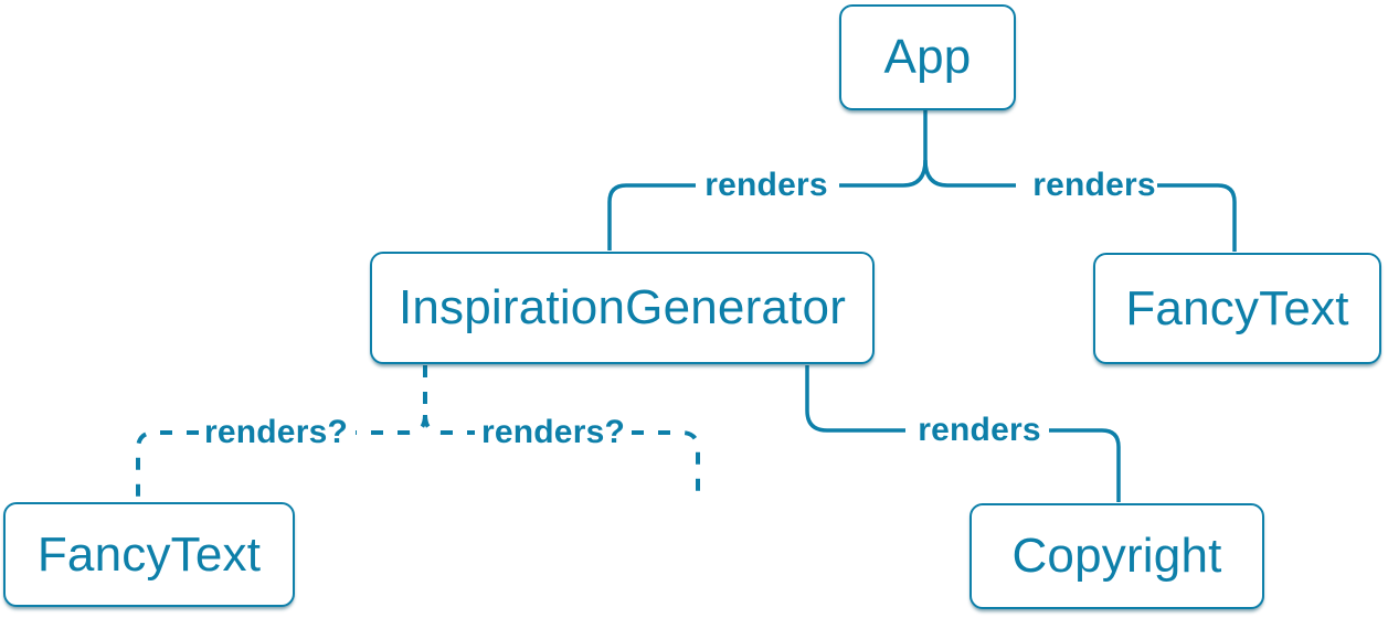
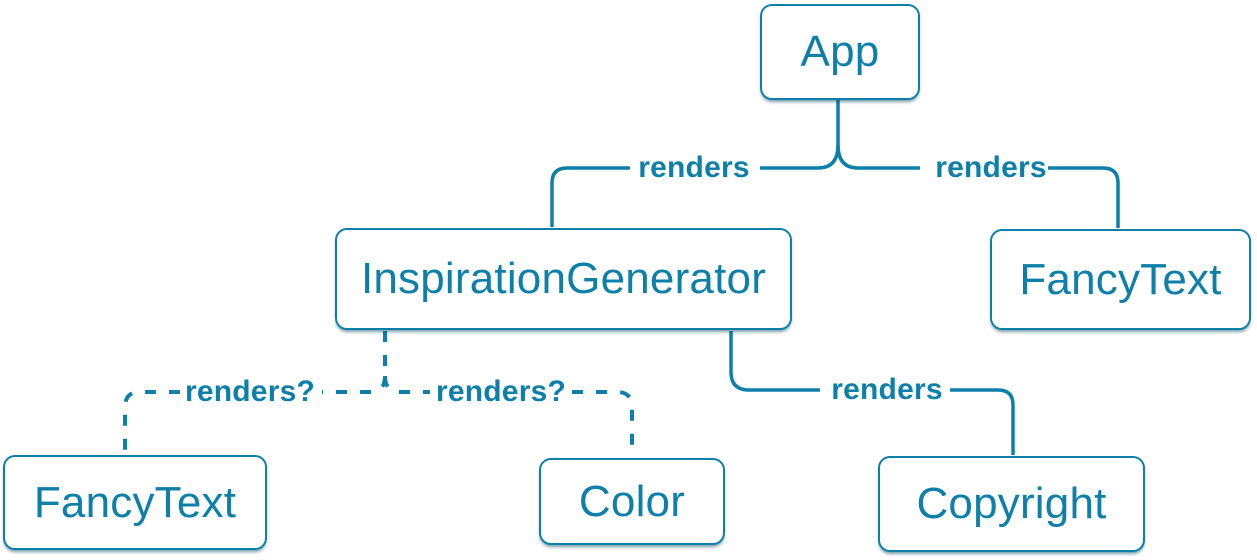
  App
  InspirationGenerator
  FancyText
  FancyText
+ Color
  Copyright
  renders
  renders
  renders
  renders?
  renders?
